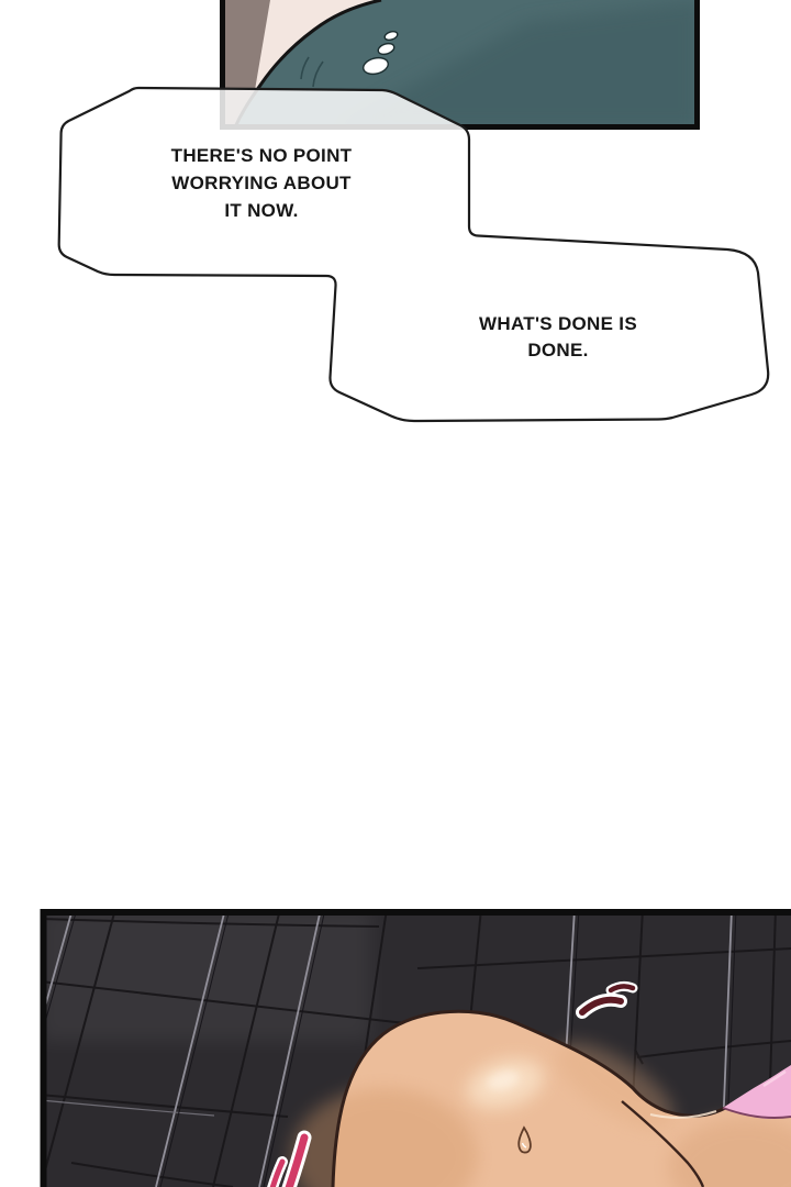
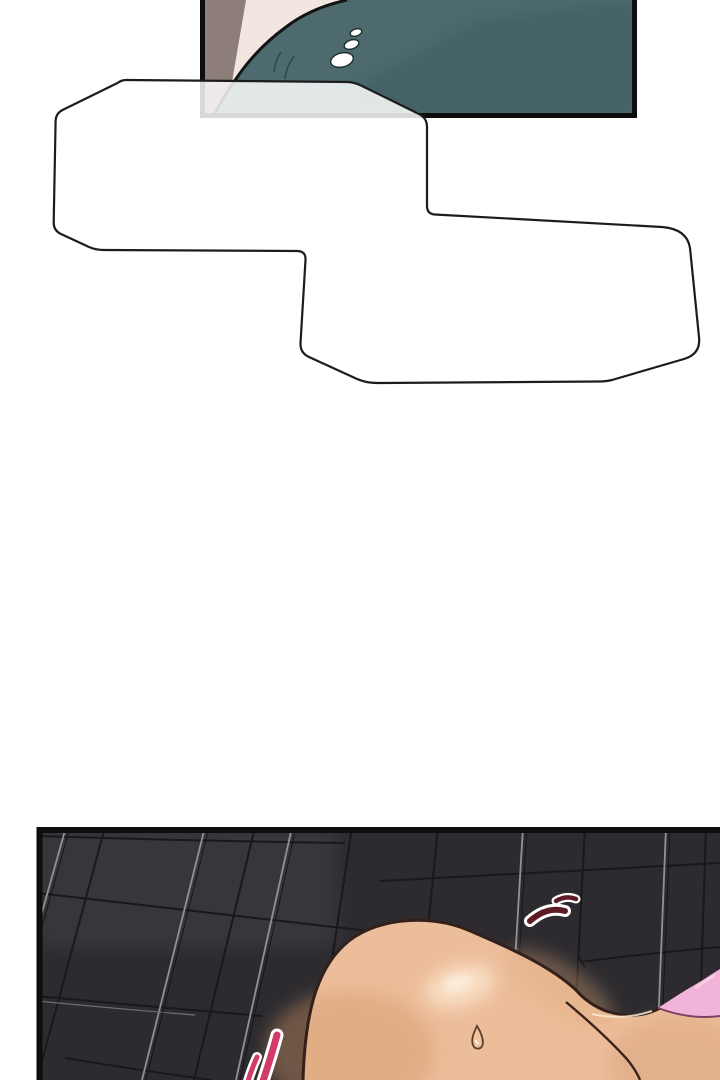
- THERE'S NO POINT
- WORRYING ABOUT
- IT NOW.
- WHAT'S DONE IS
- DONE.
